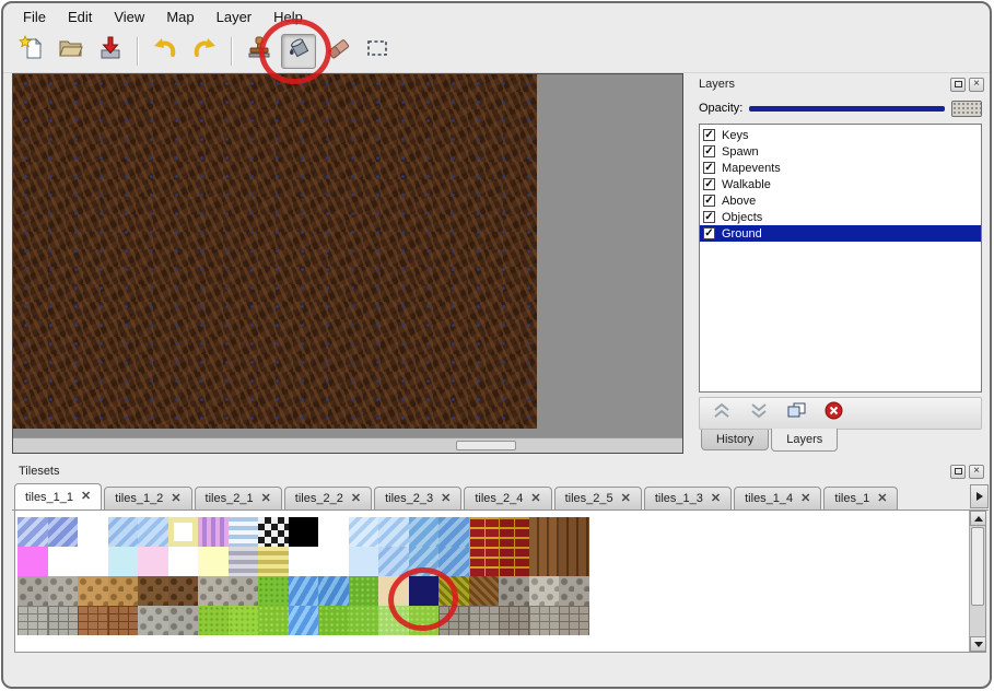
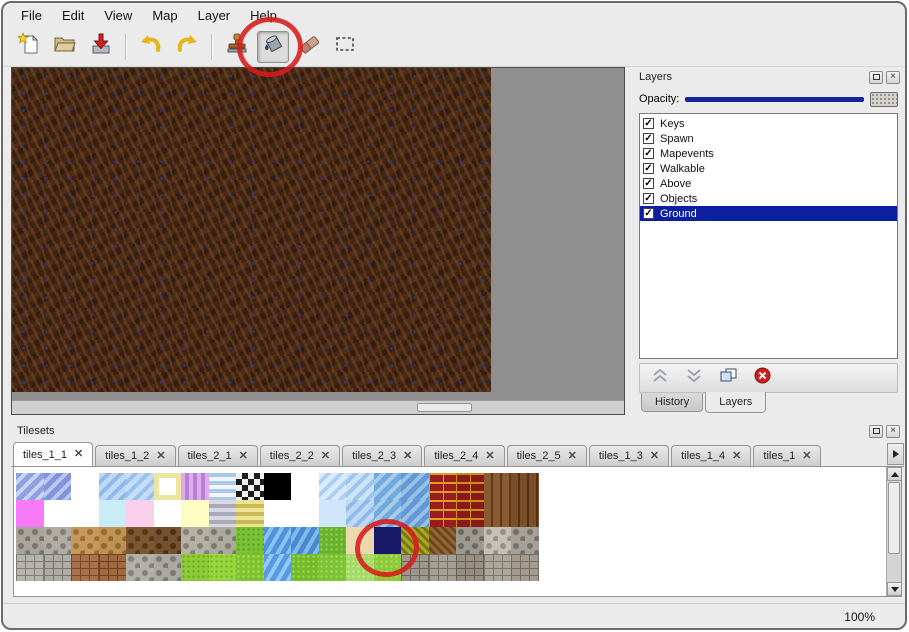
  File
  Edit
  View
  Map
  Layer
  Help
  Layers
  ×
  Opacity:
  ✓
  Keys
  ✓
  Spawn
  ✓
  Mapevents
  ✓
  Walkable
  ✓
  Above
  ✓
  Objects
  ✓
  Ground
  History
  Layers
  Tilesets
  ×
  tiles_1_1
  ✕
  tiles_1_2
  ✕
  tiles_2_1
  ✕
  tiles_2_2
  ✕
  tiles_2_3
  ✕
  tiles_2_4
  ✕
  tiles_2_5
  ✕
  tiles_1_3
  ✕
  tiles_1_4
  ✕
  tiles_1
  ✕
+ 100%
